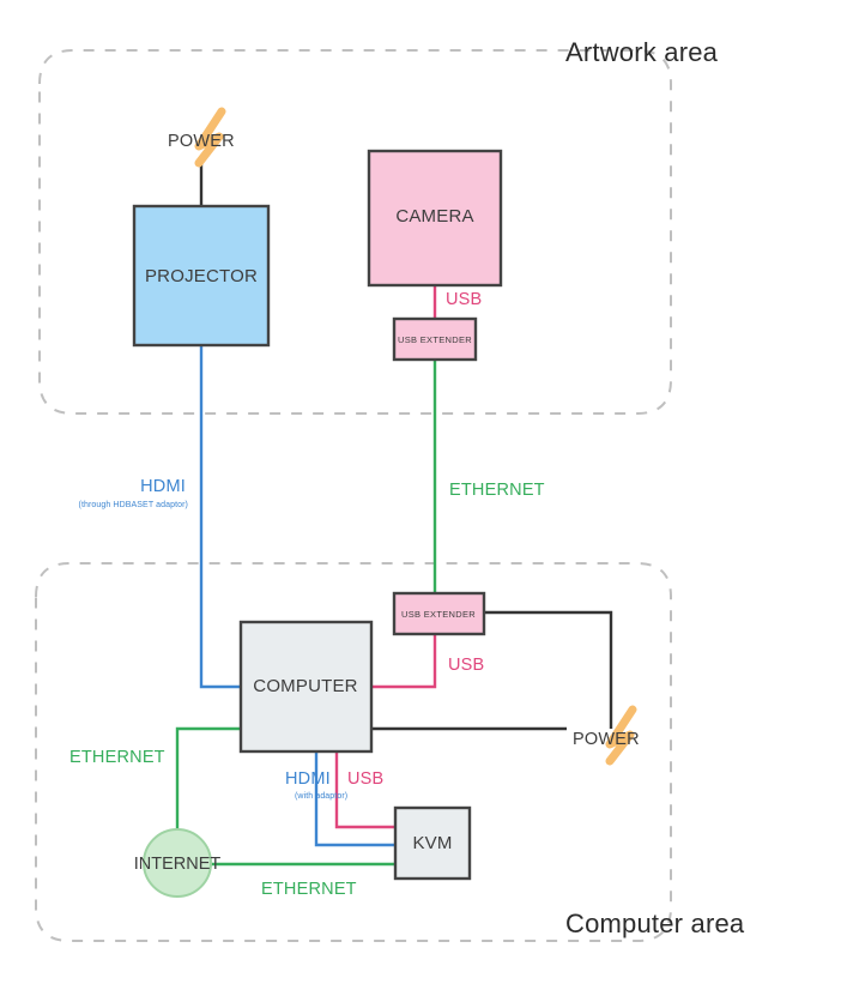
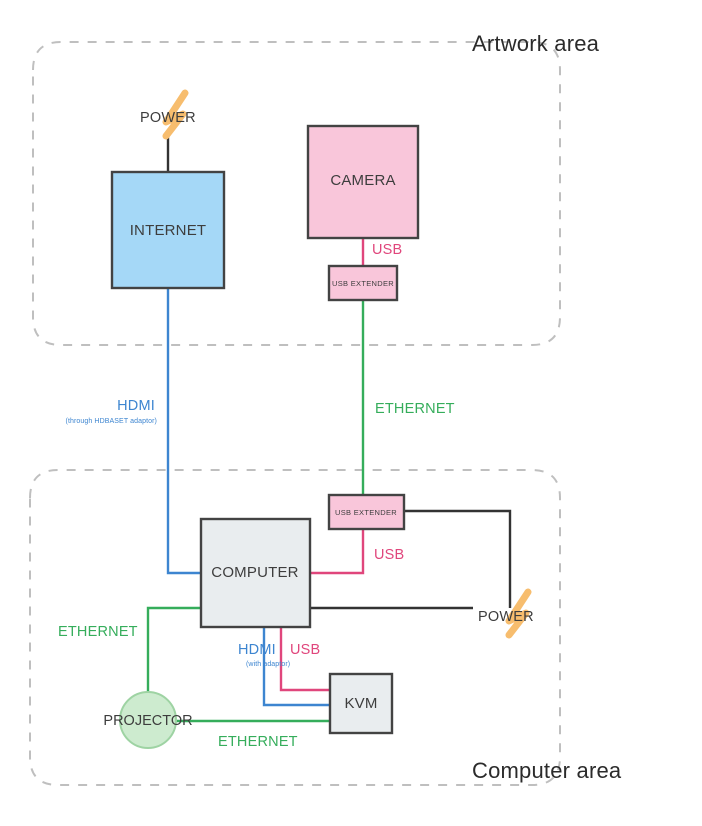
  Artwork area
  Computer area
- PROJECTOR
+ INTERNET
  CAMERA
  USB EXTENDER
  USB EXTENDER
  COMPUTER
  KVM
- INTERNET
+ PROJECTOR
  POWER
  USB
  ETHERNET
  HDMI
  USB
  POWER
  ETHERNET
  HDMI
  USB
  ETHERNET
